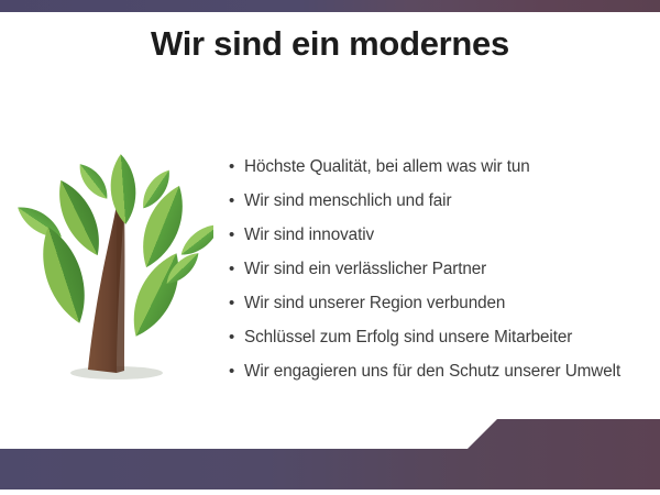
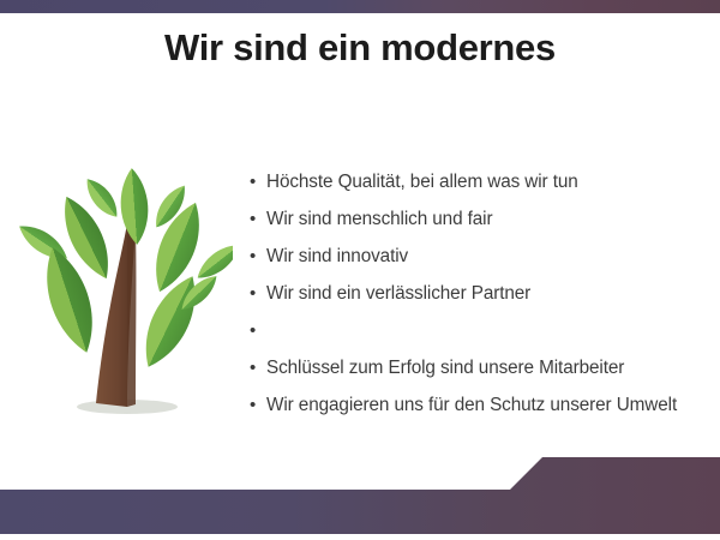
  Wir sind ein modernes
  •
  Höchste Qualität, bei allem was wir tun
  •
  Wir sind menschlich und fair
  •
  Wir sind innovativ
  •
  Wir sind ein verlässlicher Partner
  •
- Wir sind unserer Region verbunden
  •
  Schlüssel zum Erfolg sind unsere Mitarbeiter
  •
  Wir engagieren uns für den Schutz unserer Umwelt
